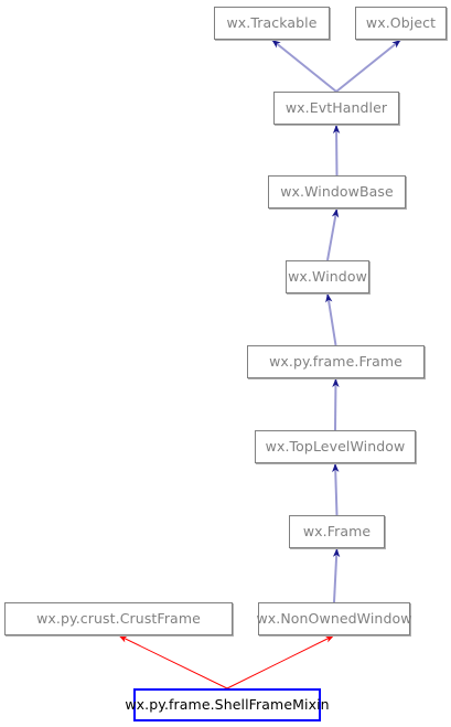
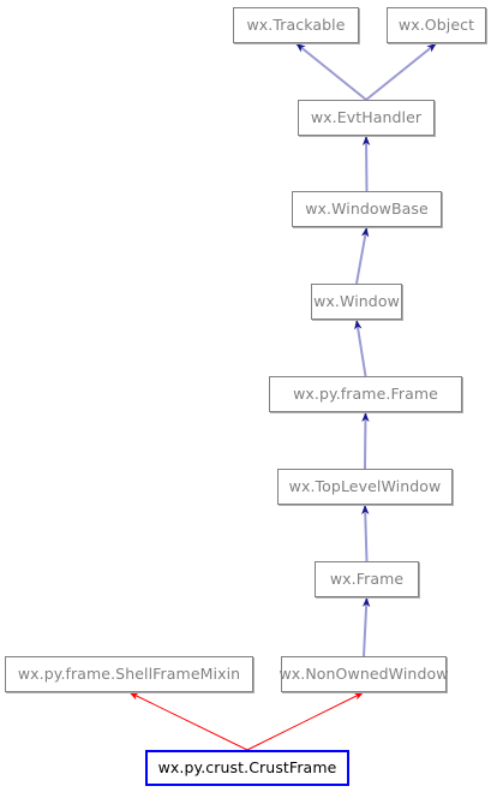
  wx.Trackable
  wx.Object
  wx.EvtHandler
  wx.WindowBase
  wx.Window
  wx.py.frame.Frame
  wx.TopLevelWindow
  wx.Frame
- wx.py.crust.CrustFrame
+ wx.py.frame.ShellFrameMixin
  wx.NonOwnedWindow
- wx.py.frame.ShellFrameMixin
+ wx.py.crust.CrustFrame
